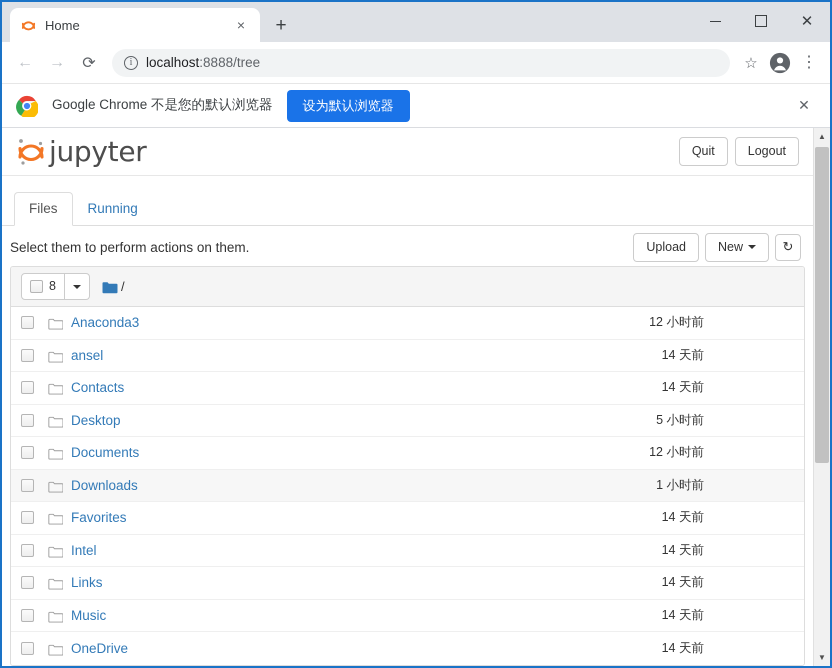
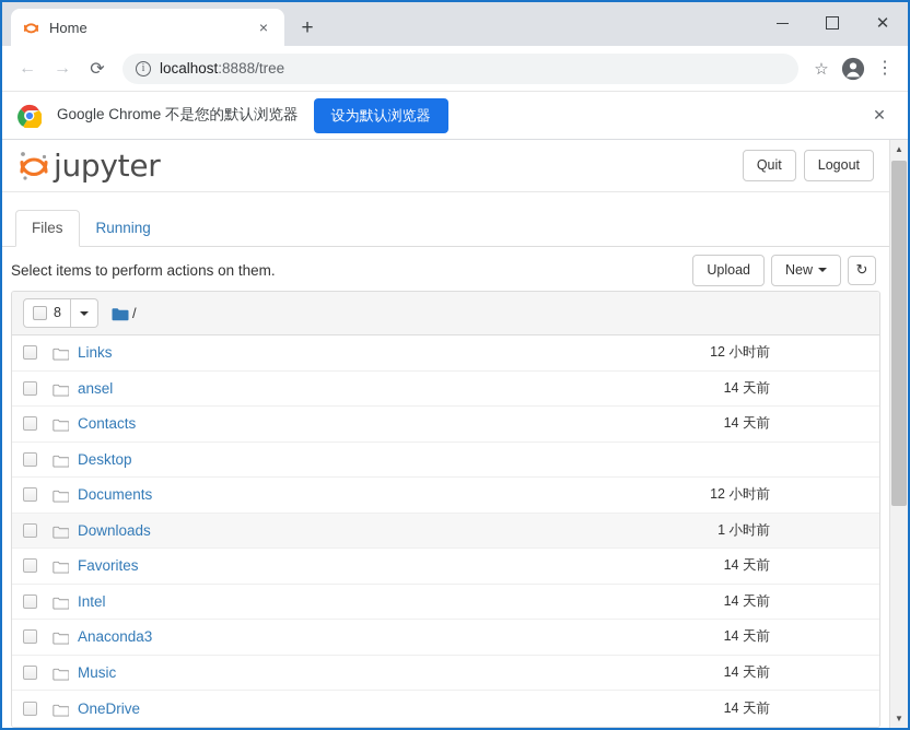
  Home
  ×
  +
  ✕
  ←
  →
  ⟳
  i
  localhost:8888/tree
  ☆
  ⋮
  Google Chrome 不是您的默认浏览器
  设为默认浏览器
  ✕
  jupyter
  Quit
  Logout
  Files
  Running
- Select them to perform actions on them.
+ Select items to perform actions on them.
  Upload
  New
  ↻
  8
  /
- Anaconda3
+ Links
  12 小时前
  ansel
  14 天前
  Contacts
  14 天前
  Desktop
- 5 小时前
  Documents
  12 小时前
  Downloads
  1 小时前
  Favorites
  14 天前
  Intel
  14 天前
- Links
+ Anaconda3
  14 天前
  Music
  14 天前
  OneDrive
  14 天前
  ▲
  ▼
